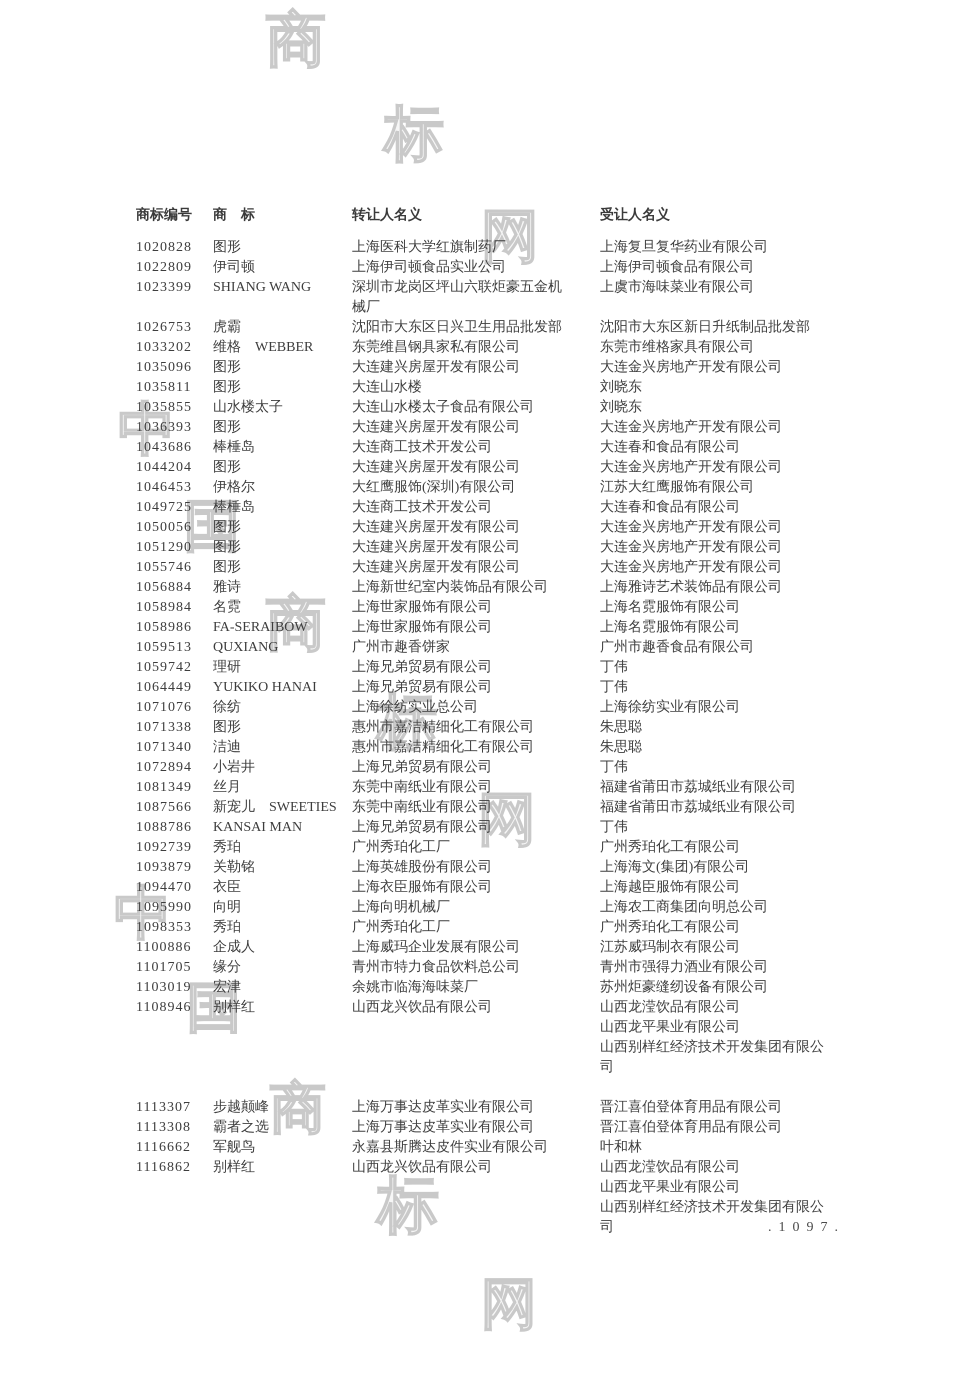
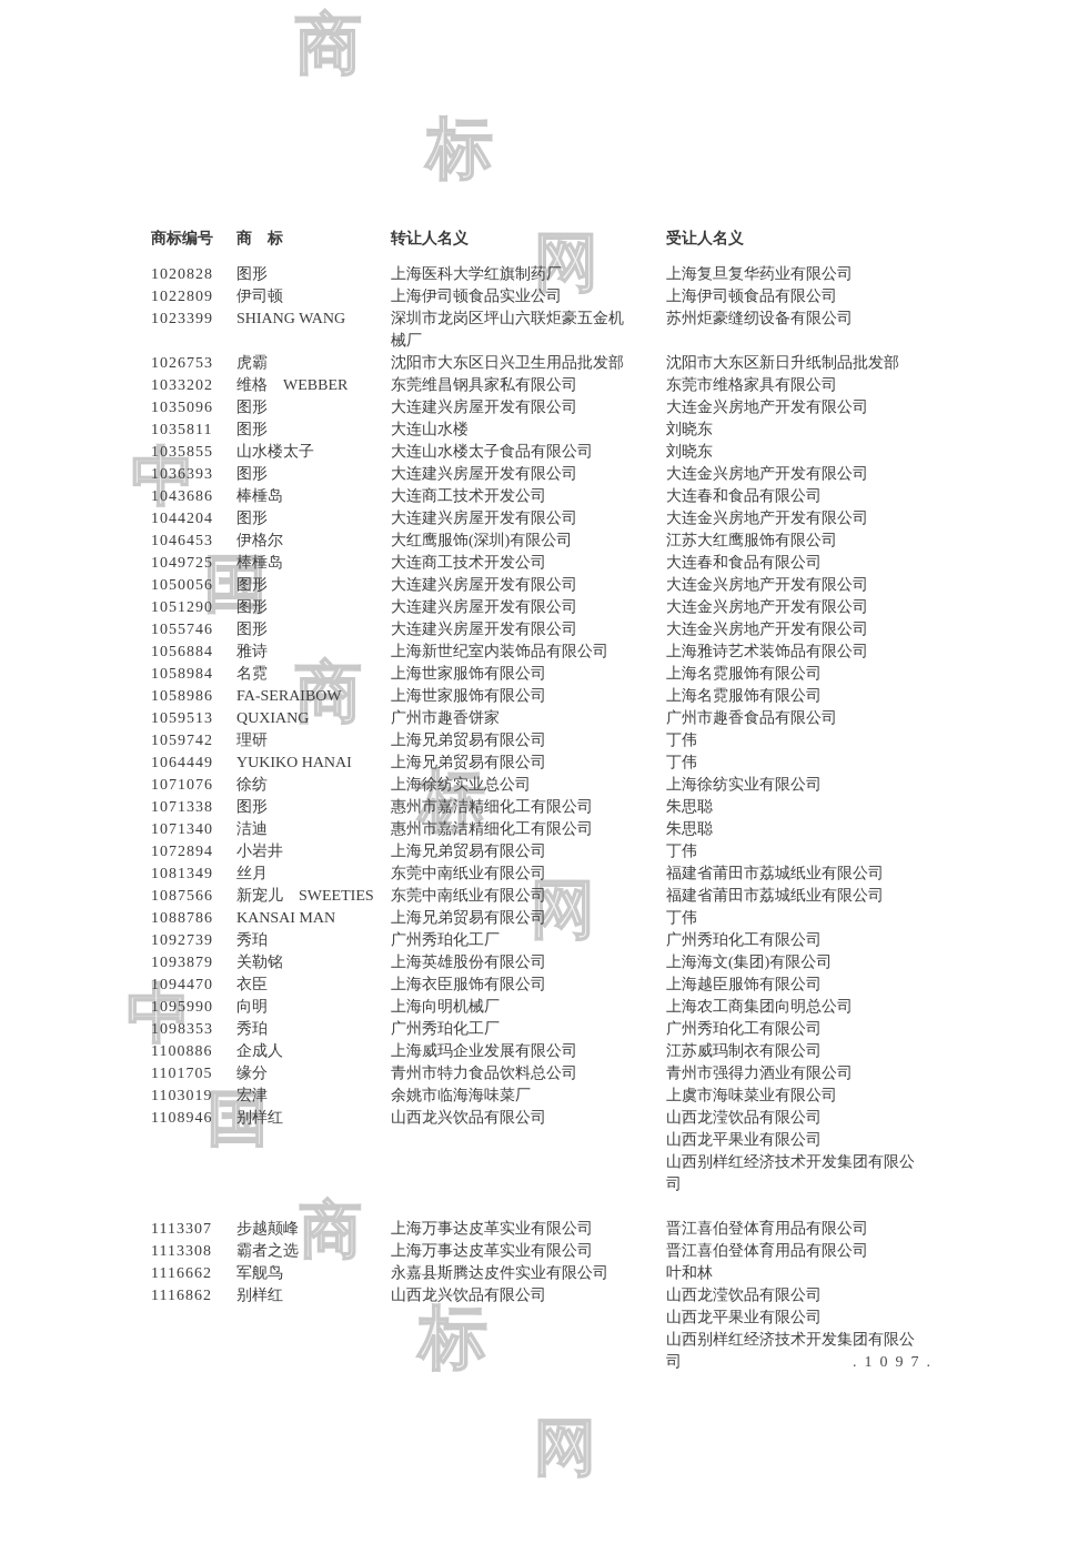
  商
  标
  网
  中
  国
  商
  标
  网
  中
  国
  商
  标
  网
  商标编号
  商 标
  转让人名义
  受让人名义
  1020828
  图形
  上海医科大学红旗制药厂
  上海复旦复华药业有限公司
  1022809
  伊司顿
  上海伊司顿食品实业公司
  上海伊司顿食品有限公司
  1023399
  SHIANG WANG
  深圳市龙岗区坪山六联炬豪五金机械厂
- 上虞市海味菜业有限公司
+ 苏州炬豪缝纫设备有限公司
  1026753
  虎霸
  沈阳市大东区日兴卫生用品批发部
  沈阳市大东区新日升纸制品批发部
  1033202
  维格 WEBBER
  东莞维昌钢具家私有限公司
  东莞市维格家具有限公司
  1035096
  图形
  大连建兴房屋开发有限公司
  大连金兴房地产开发有限公司
  1035811
  图形
  大连山水楼
  刘晓东
  1035855
  山水楼太子
  大连山水楼太子食品有限公司
  刘晓东
  1036393
  图形
  大连建兴房屋开发有限公司
  大连金兴房地产开发有限公司
  1043686
  棒棰岛
  大连商工技术开发公司
  大连春和食品有限公司
  1044204
  图形
  大连建兴房屋开发有限公司
  大连金兴房地产开发有限公司
  1046453
  伊格尔
  大红鹰服饰(深圳)有限公司
  江苏大红鹰服饰有限公司
  1049725
  棒棰岛
  大连商工技术开发公司
  大连春和食品有限公司
  1050056
  图形
  大连建兴房屋开发有限公司
  大连金兴房地产开发有限公司
  1051290
  图形
  大连建兴房屋开发有限公司
  大连金兴房地产开发有限公司
  1055746
  图形
  大连建兴房屋开发有限公司
  大连金兴房地产开发有限公司
  1056884
  雅诗
  上海新世纪室内装饰品有限公司
  上海雅诗艺术装饰品有限公司
  1058984
  名霓
  上海世家服饰有限公司
  上海名霓服饰有限公司
  1058986
  FA-SERAIBOW
  上海世家服饰有限公司
  上海名霓服饰有限公司
  1059513
  QUXIANG
  广州市趣香饼家
  广州市趣香食品有限公司
  1059742
  理研
  上海兄弟贸易有限公司
  丁伟
  1064449
  YUKIKO HANAI
  上海兄弟贸易有限公司
  丁伟
  1071076
  徐纺
  上海徐纺实业总公司
  上海徐纺实业有限公司
  1071338
  图形
  惠州市嘉洁精细化工有限公司
  朱思聪
  1071340
  洁迪
  惠州市嘉洁精细化工有限公司
  朱思聪
  1072894
  小岩井
  上海兄弟贸易有限公司
  丁伟
  1081349
  丝月
  东莞中南纸业有限公司
  福建省莆田市荔城纸业有限公司
  1087566
  新宠儿 SWEETIES
  东莞中南纸业有限公司
  福建省莆田市荔城纸业有限公司
  1088786
  KANSAI MAN
  上海兄弟贸易有限公司
  丁伟
  1092739
  秀珀
  广州秀珀化工厂
  广州秀珀化工有限公司
  1093879
  关勒铭
  上海英雄股份有限公司
  上海海文(集团)有限公司
  1094470
  衣臣
  上海衣臣服饰有限公司
  上海越臣服饰有限公司
  1095990
  向明
  上海向明机械厂
  上海农工商集团向明总公司
  1098353
  秀珀
  广州秀珀化工厂
  广州秀珀化工有限公司
  1100886
  企成人
  上海威玛企业发展有限公司
  江苏威玛制衣有限公司
  1101705
  缘分
  青州市特力食品饮料总公司
  青州市强得力酒业有限公司
  1103019
  宏津
  余姚市临海海味菜厂
- 苏州炬豪缝纫设备有限公司
+ 上虞市海味菜业有限公司
  1108946
  别样红
  山西龙兴饮品有限公司
  山西龙滢饮品有限公司
  山西龙平果业有限公司
  山西别样红经济技术开发集团有限公司
  1113307
  步越颠峰
  上海万事达皮革实业有限公司
  晋江喜伯登体育用品有限公司
  1113308
  霸者之选
  上海万事达皮革实业有限公司
  晋江喜伯登体育用品有限公司
  1116662
  军舰鸟
  永嘉县斯腾达皮件实业有限公司
  叶和林
  1116862
  别样红
  山西龙兴饮品有限公司
  山西龙滢饮品有限公司
  山西龙平果业有限公司
  山西别样红经济技术开发集团有限公司
  .1097.
